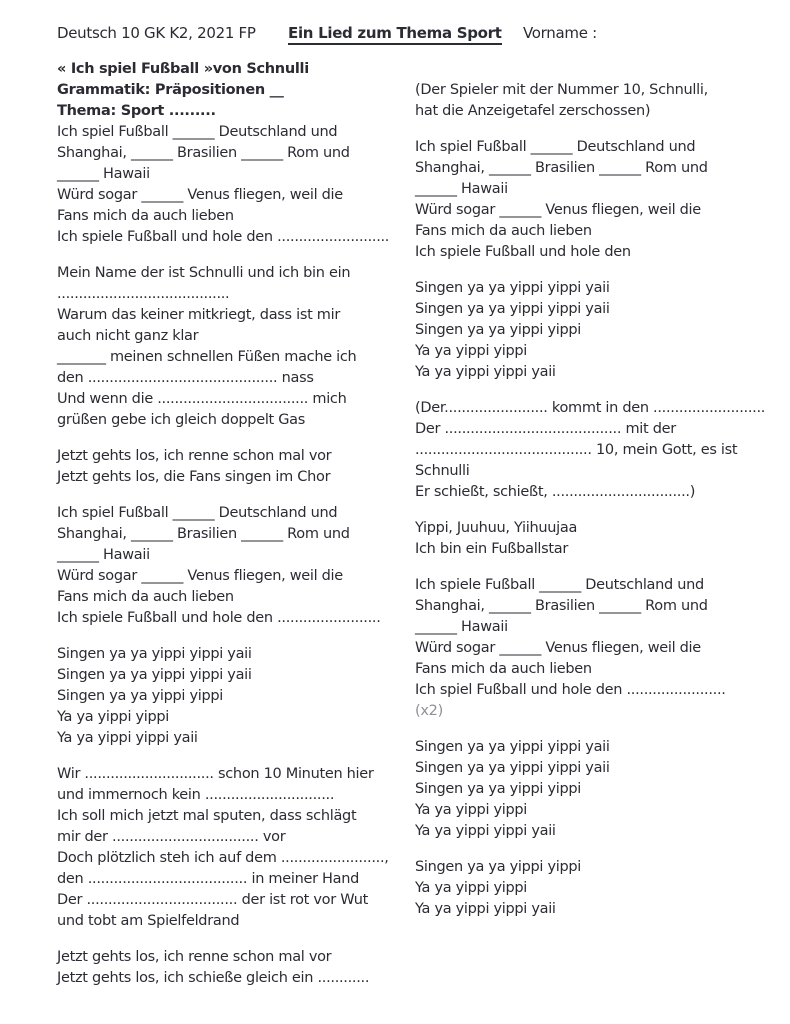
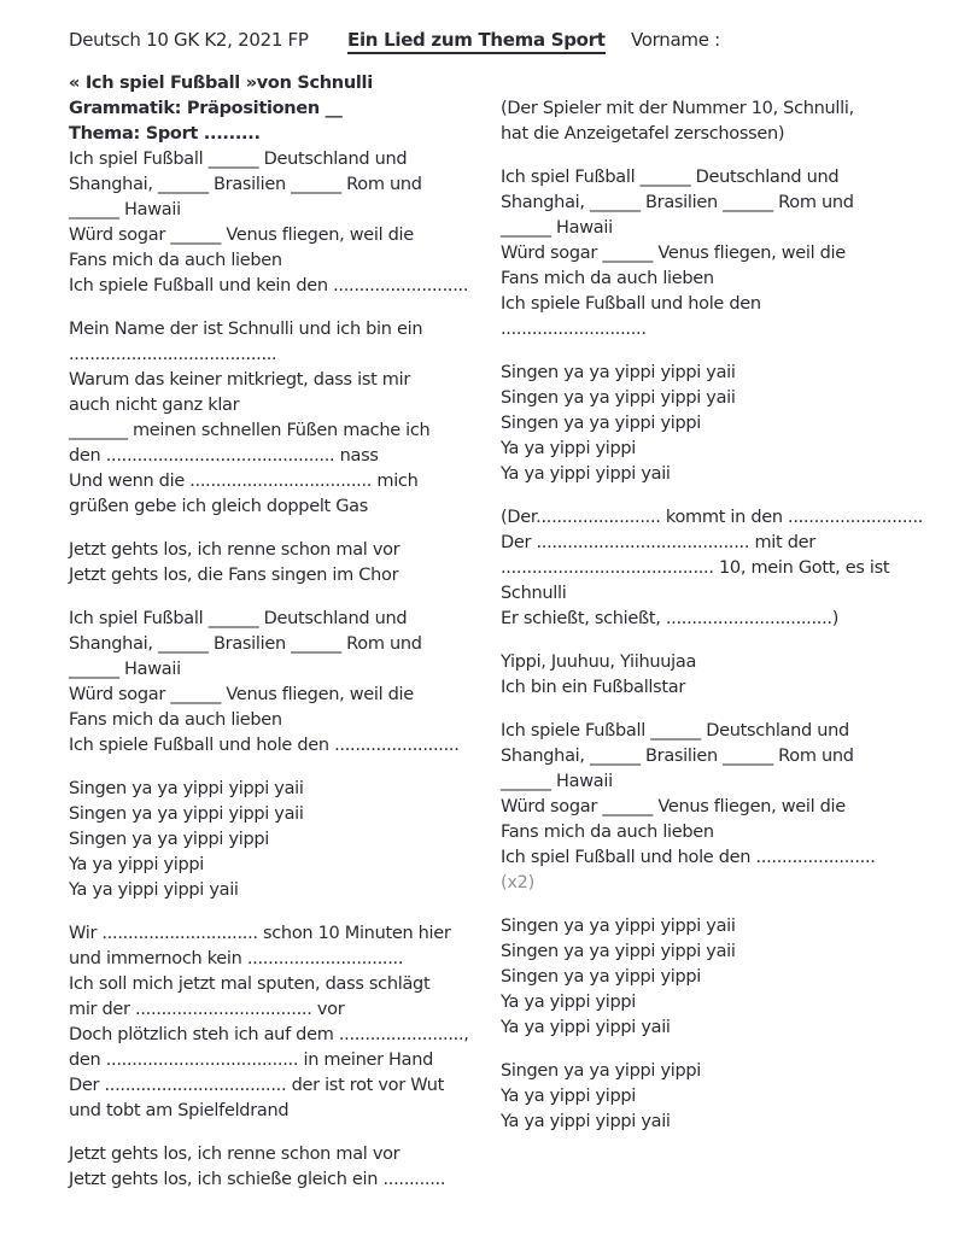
  Deutsch 10 GK K2, 2021 FP
  Ein Lied zum Thema Sport
  Vorname :
  « Ich spiel Fußball »von Schnulli
  Grammatik: Präpositionen __
  Thema: Sport .........
  Ich spiel Fußball ______ Deutschland und
  Shanghai, ______ Brasilien ______ Rom und
  ______ Hawaii
  Würd sogar ______ Venus fliegen, weil die
  Fans mich da auch lieben
- Ich spiele Fußball und hole den ..........................
+ Ich spiele Fußball und kein den ..........................
  Mein Name der ist Schnulli und ich bin ein
  ........................................
  Warum das keiner mitkriegt, dass ist mir
  auch nicht ganz klar
  _______ meinen schnellen Füßen mache ich
  den ............................................ nass
  Und wenn die ................................... mich
  grüßen gebe ich gleich doppelt Gas
  Jetzt gehts los, ich renne schon mal vor
  Jetzt gehts los, die Fans singen im Chor
  Ich spiel Fußball ______ Deutschland und
  Shanghai, ______ Brasilien ______ Rom und
  ______ Hawaii
  Würd sogar ______ Venus fliegen, weil die
  Fans mich da auch lieben
  Ich spiele Fußball und hole den ........................
  Singen ya ya yippi yippi yaii
  Singen ya ya yippi yippi yaii
  Singen ya ya yippi yippi
  Ya ya yippi yippi
  Ya ya yippi yippi yaii
  Wir .............................. schon 10 Minuten hier
  und immernoch kein ..............................
  Ich soll mich jetzt mal sputen, dass schlägt
  mir der .................................. vor
  Doch plötzlich steh ich auf dem ........................,
  den ..................................... in meiner Hand
  Der ................................... der ist rot vor Wut
  und tobt am Spielfeldrand
  Jetzt gehts los, ich renne schon mal vor
  Jetzt gehts los, ich schieße gleich ein ............
  (Der Spieler mit der Nummer 10, Schnulli,
  hat die Anzeigetafel zerschossen)
  Ich spiel Fußball ______ Deutschland und
  Shanghai, ______ Brasilien ______ Rom und
  ______ Hawaii
  Würd sogar ______ Venus fliegen, weil die
  Fans mich da auch lieben
  Ich spiele Fußball und hole den
+ ............................
  Singen ya ya yippi yippi yaii
  Singen ya ya yippi yippi yaii
  Singen ya ya yippi yippi
  Ya ya yippi yippi
  Ya ya yippi yippi yaii
  (Der........................ kommt in den ..........................
  Der ......................................... mit der
  ......................................... 10, mein Gott, es ist
  Schnulli
  Er schießt, schießt, ................................)
  Yippi, Juuhuu, Yiihuujaa
  Ich bin ein Fußballstar
  Ich spiele Fußball ______ Deutschland und
  Shanghai, ______ Brasilien ______ Rom und
  ______ Hawaii
  Würd sogar ______ Venus fliegen, weil die
  Fans mich da auch lieben
  Ich spiel Fußball und hole den .......................
  (x2)
  Singen ya ya yippi yippi yaii
  Singen ya ya yippi yippi yaii
  Singen ya ya yippi yippi
  Ya ya yippi yippi
  Ya ya yippi yippi yaii
  Singen ya ya yippi yippi
  Ya ya yippi yippi
  Ya ya yippi yippi yaii
